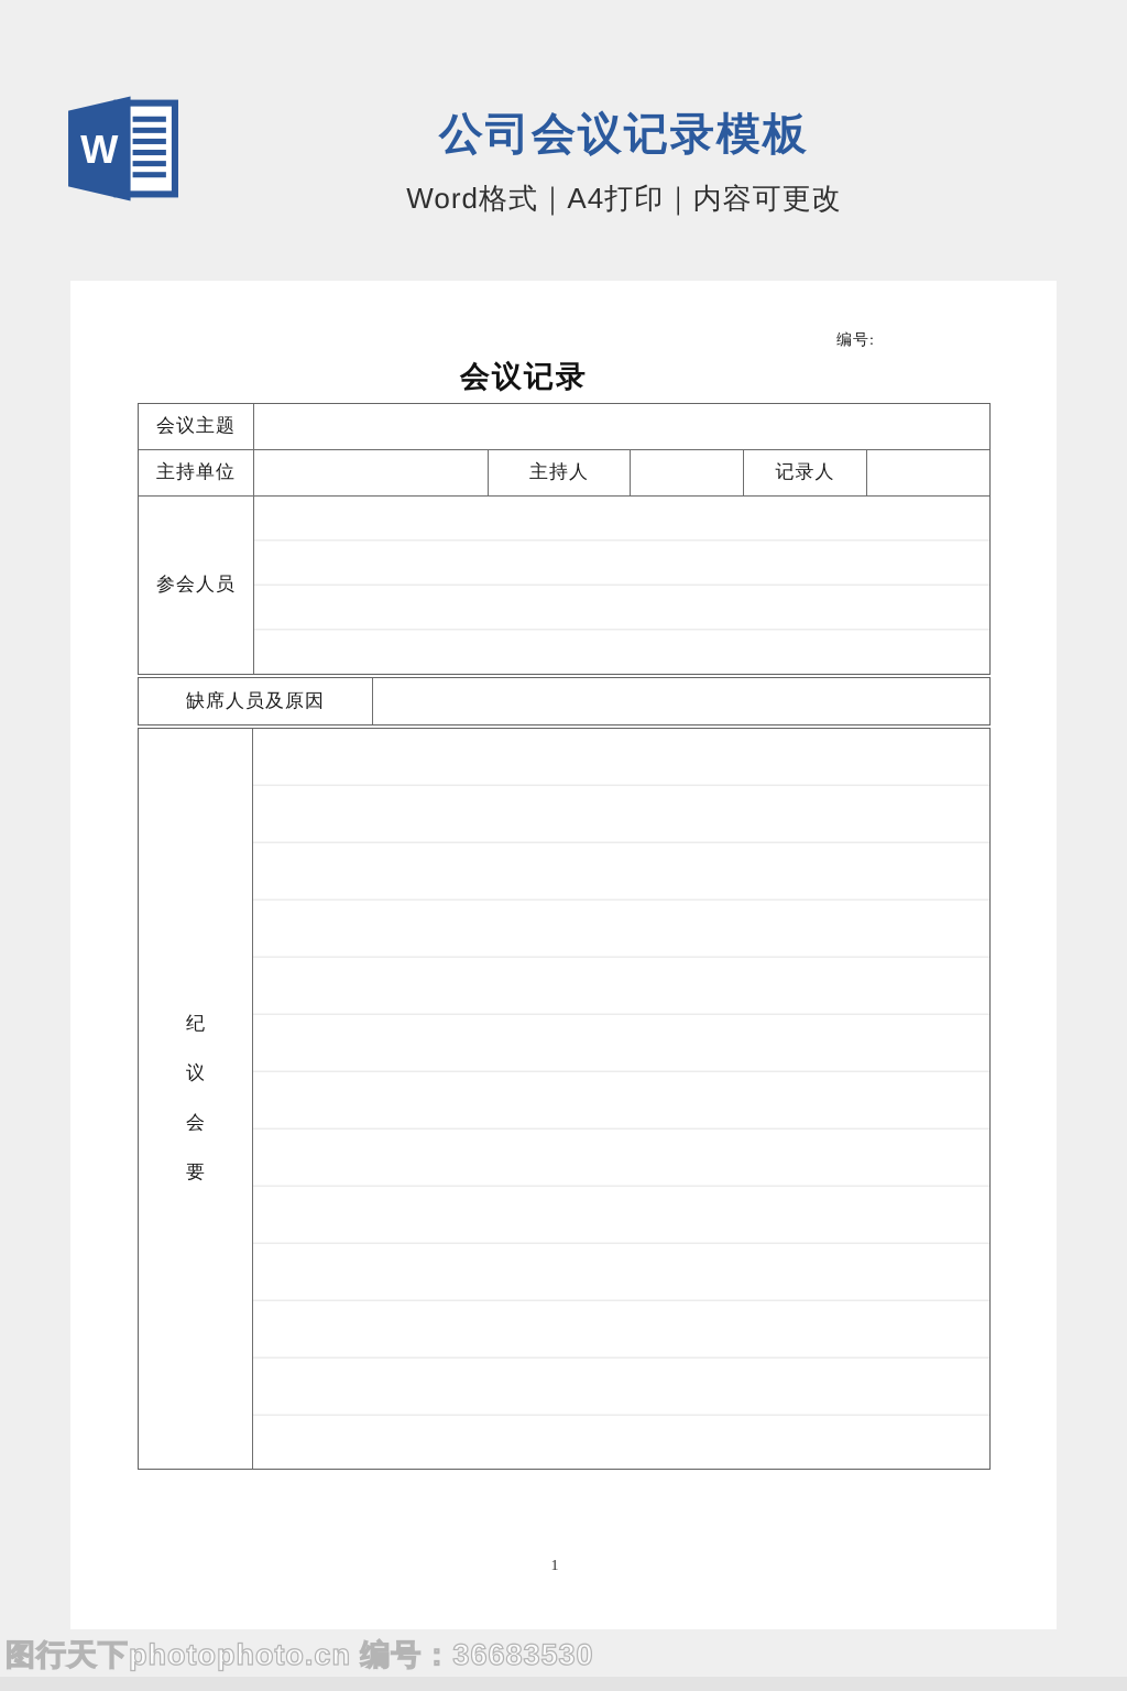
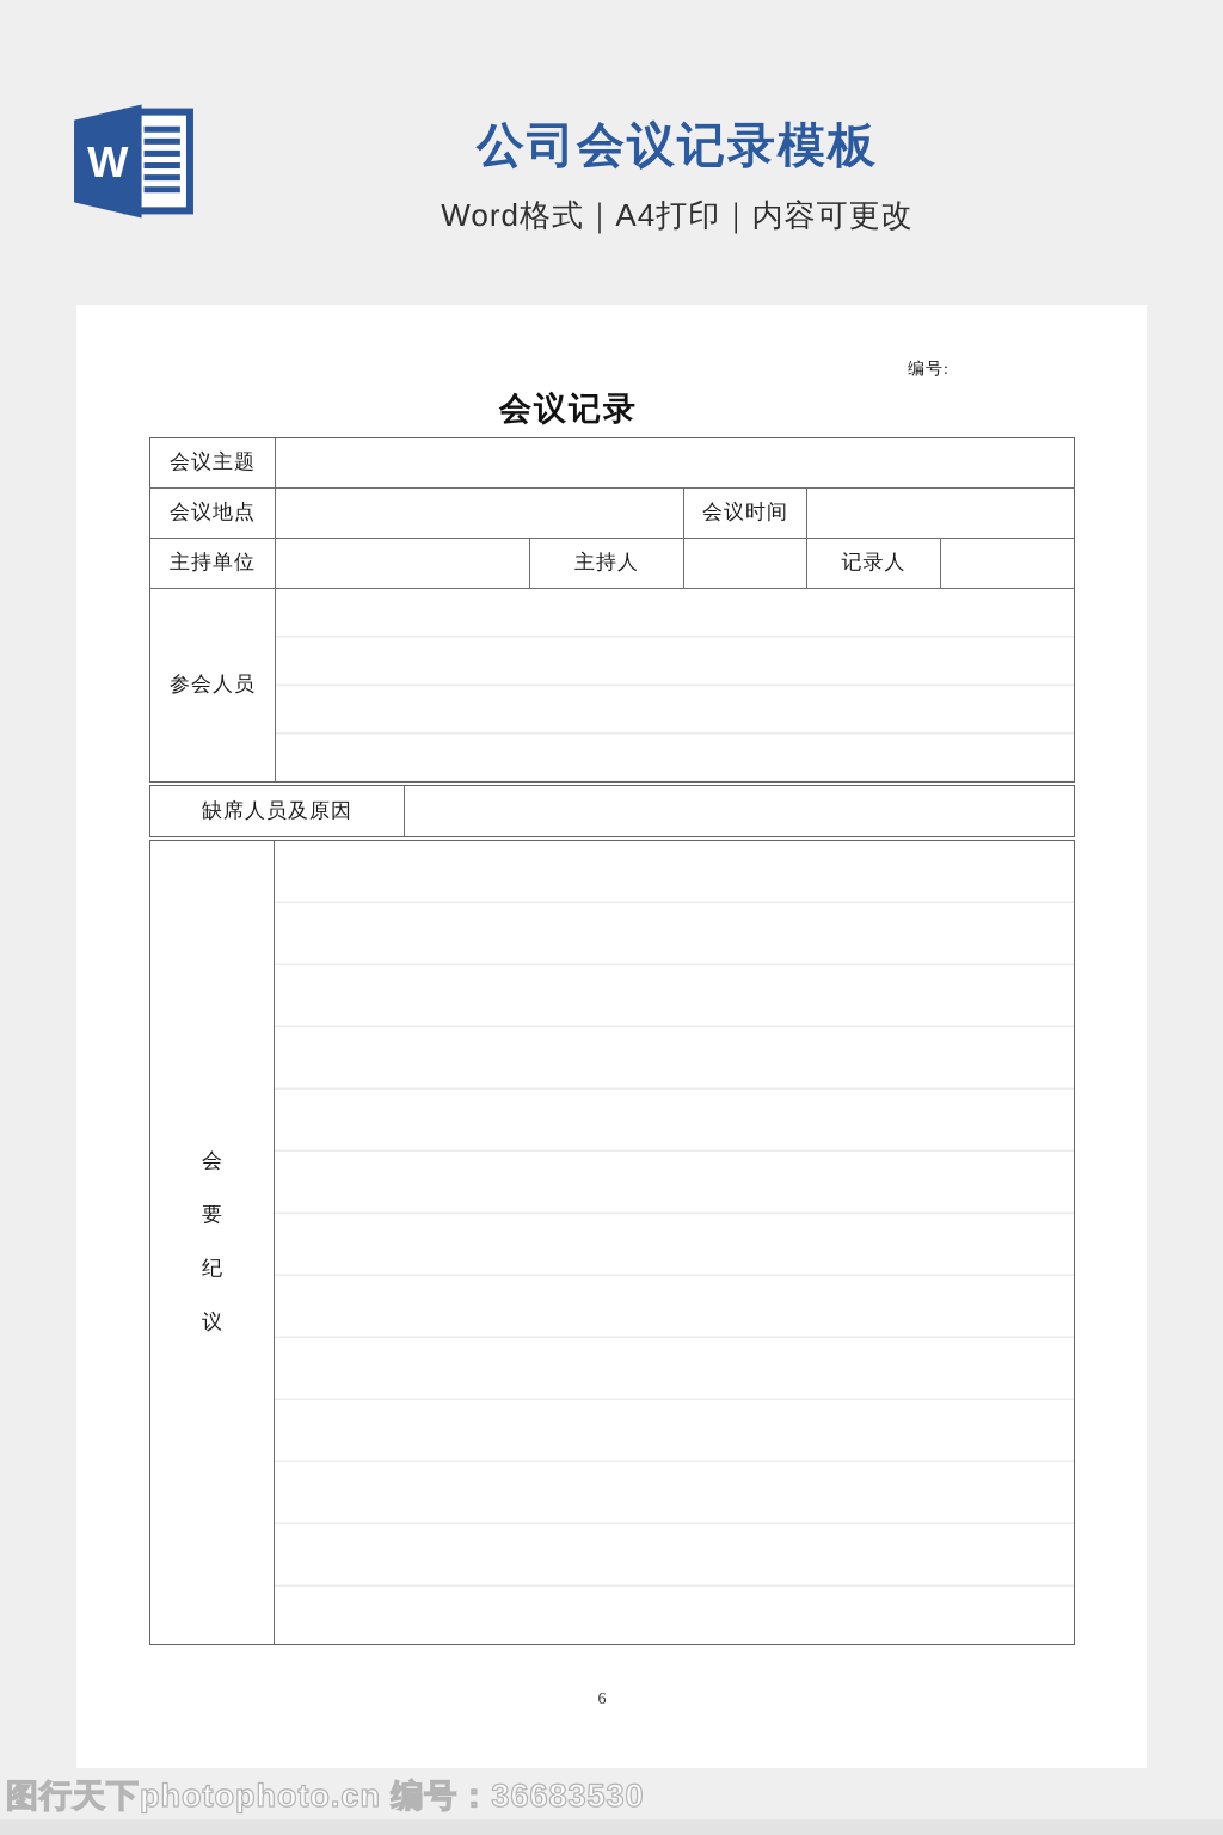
  W
  公司会议记录模板
  Word格式｜A4打印｜内容可更改
  编号:
  会议记录
  会议主题
+ 会议地点
+ 会议时间
  主持单位
  主持人
  记录人
  参会人员
  缺席人员及原因
- 纪
+ 会
- 议
+ 要
- 会
+ 纪
- 要
+ 议
- 1
+ 6
  图行天下photophoto.cn 编号：36683530
